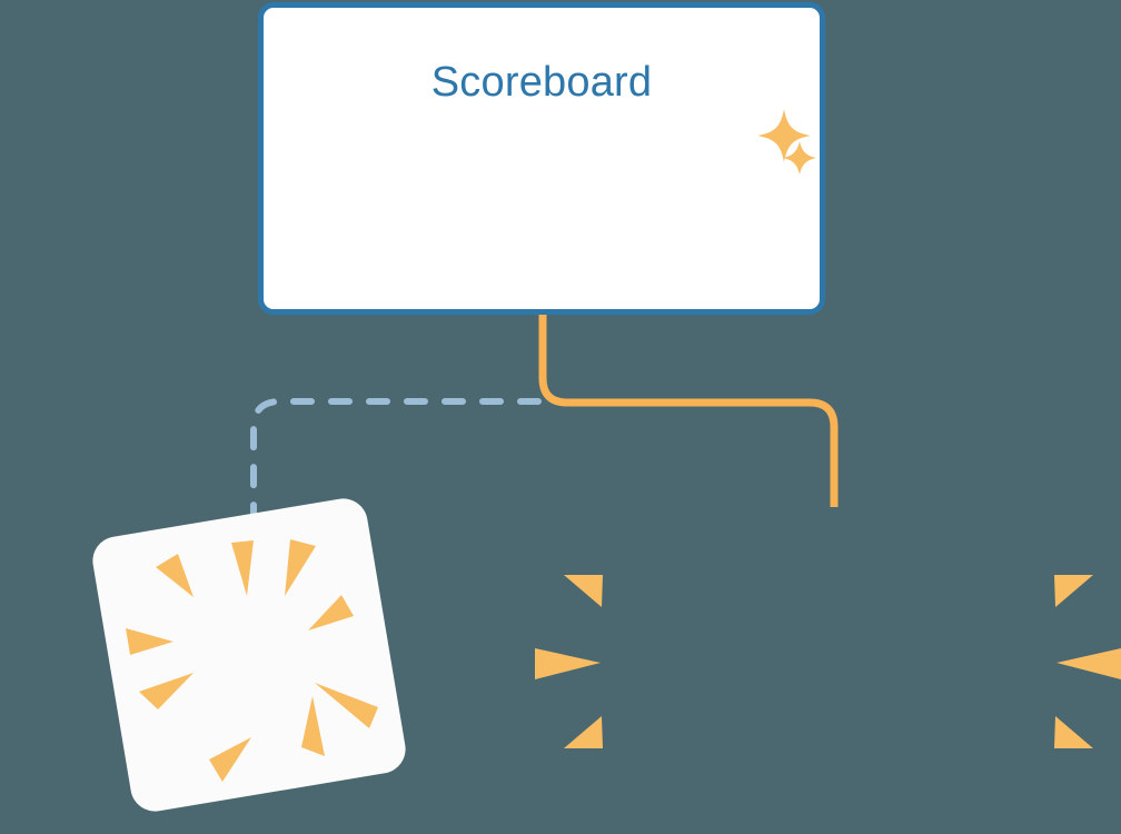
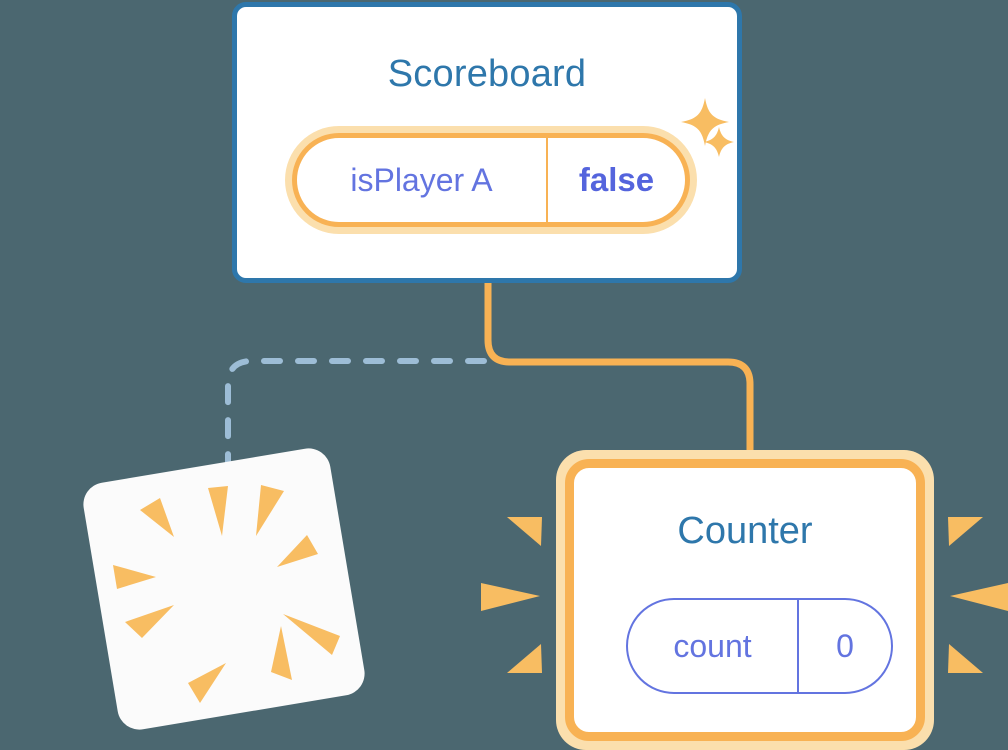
  Scoreboard
+ isPlayer A
+ false
+ Counter
+ count
+ 0
